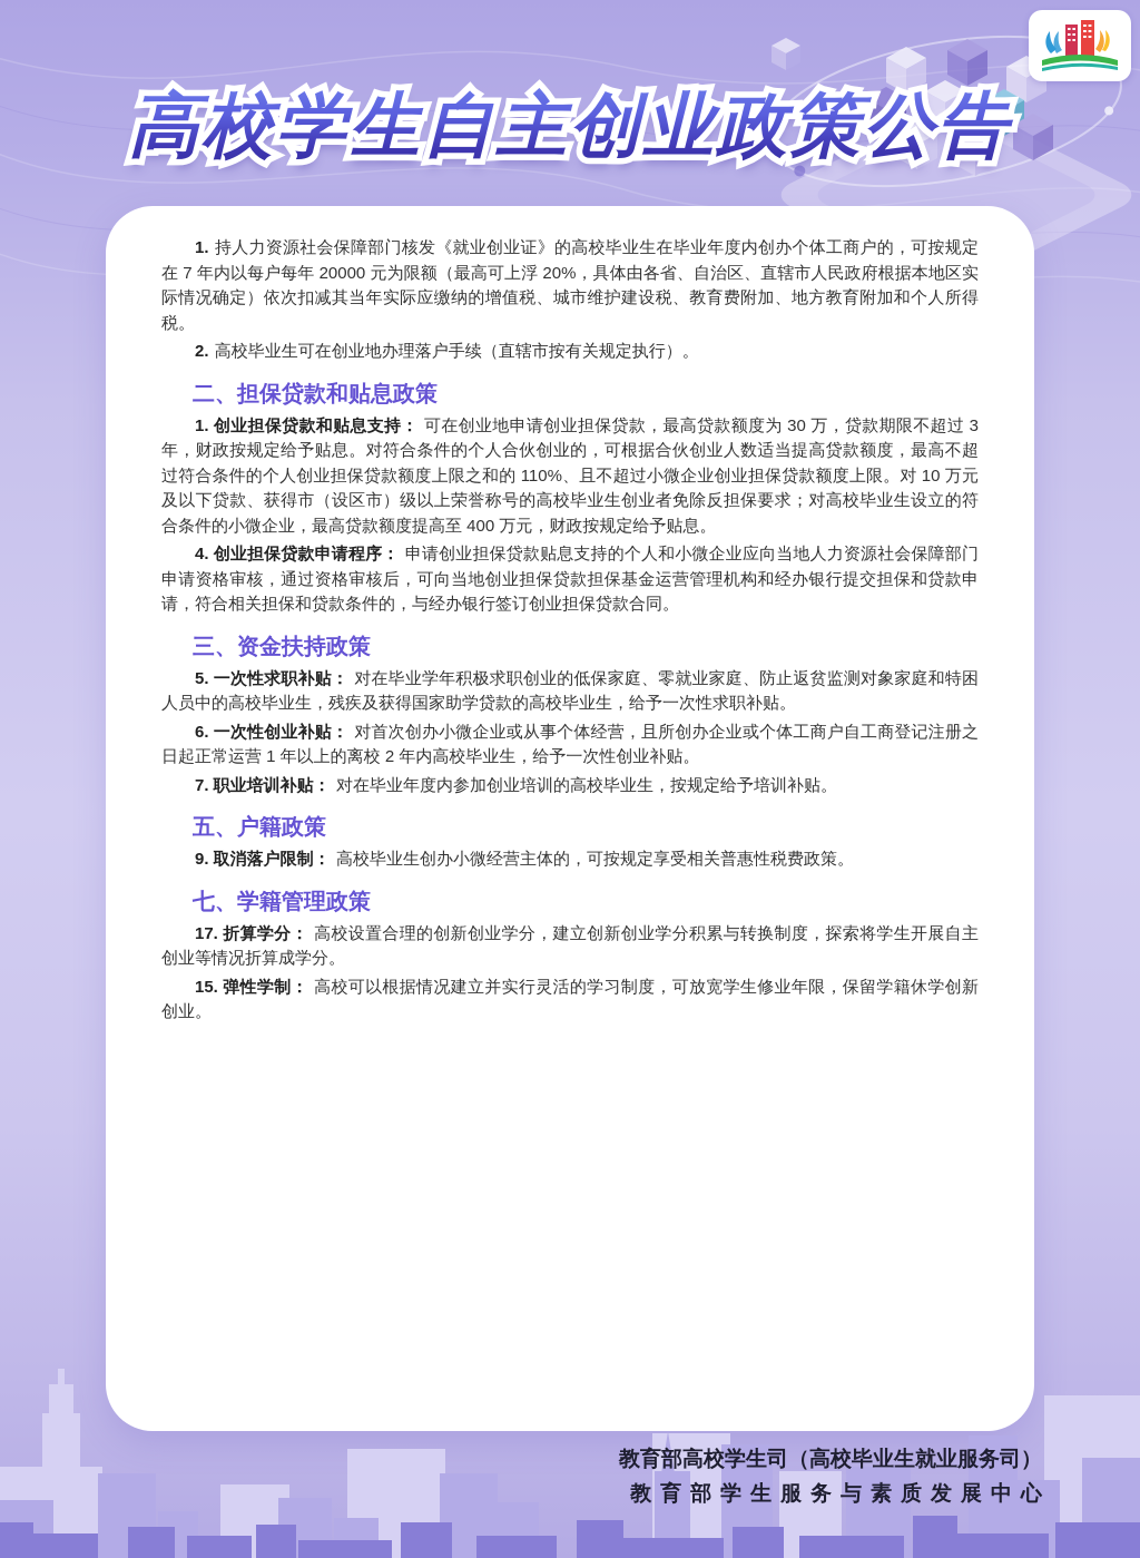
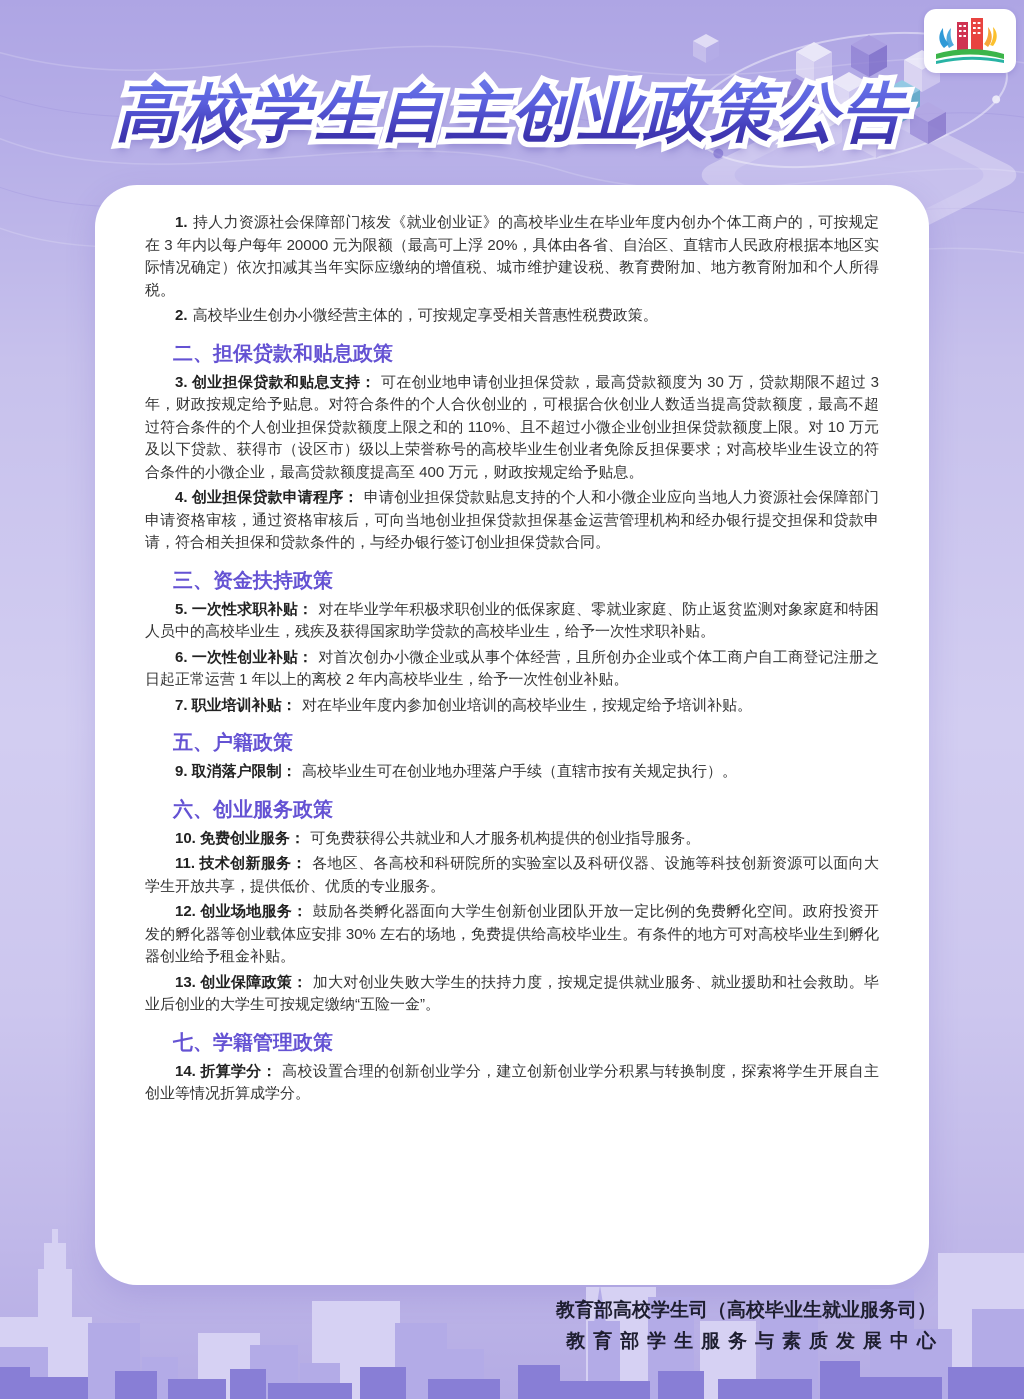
  高校学生自主创业政策公告
- 1. 持人力资源社会保障部门核发《就业创业证》的高校毕业生在毕业年度内创办个体工商户的，可按规定在 7 年内以每户每年 20000 元为限额（最高可上浮 20%，具体由各省、自治区、直辖市人民政府根据本地区实际情况确定）依次扣减其当年实际应缴纳的增值税、城市维护建设税、教育费附加、地方教育附加和个人所得税。
+ 1. 持人力资源社会保障部门核发《就业创业证》的高校毕业生在毕业年度内创办个体工商户的，可按规定在 3 年内以每户每年 20000 元为限额（最高可上浮 20%，具体由各省、自治区、直辖市人民政府根据本地区实际情况确定）依次扣减其当年实际应缴纳的增值税、城市维护建设税、教育费附加、地方教育附加和个人所得税。
- 2. 高校毕业生可在创业地办理落户手续（直辖市按有关规定执行）。
+ 2. 高校毕业生创办小微经营主体的，可按规定享受相关普惠性税费政策。
  二、担保贷款和贴息政策
- 1. 创业担保贷款和贴息支持： 可在创业地申请创业担保贷款，最高贷款额度为 30 万，贷款期限不超过 3 年，财政按规定给予贴息。对符合条件的个人合伙创业的，可根据合伙创业人数适当提高贷款额度，最高不超过符合条件的个人创业担保贷款额度上限之和的 110%、且不超过小微企业创业担保贷款额度上限。对 10 万元及以下贷款、获得市（设区市）级以上荣誉称号的高校毕业生创业者免除反担保要求；对高校毕业生设立的符合条件的小微企业，最高贷款额度提高至 400 万元，财政按规定给予贴息。
+ 3. 创业担保贷款和贴息支持： 可在创业地申请创业担保贷款，最高贷款额度为 30 万，贷款期限不超过 3 年，财政按规定给予贴息。对符合条件的个人合伙创业的，可根据合伙创业人数适当提高贷款额度，最高不超过符合条件的个人创业担保贷款额度上限之和的 110%、且不超过小微企业创业担保贷款额度上限。对 10 万元及以下贷款、获得市（设区市）级以上荣誉称号的高校毕业生创业者免除反担保要求；对高校毕业生设立的符合条件的小微企业，最高贷款额度提高至 400 万元，财政按规定给予贴息。
  4. 创业担保贷款申请程序： 申请创业担保贷款贴息支持的个人和小微企业应向当地人力资源社会保障部门申请资格审核，通过资格审核后，可向当地创业担保贷款担保基金运营管理机构和经办银行提交担保和贷款申请，符合相关担保和贷款条件的，与经办银行签订创业担保贷款合同。
  三、资金扶持政策
  5. 一次性求职补贴： 对在毕业学年积极求职创业的低保家庭、零就业家庭、防止返贫监测对象家庭和特困人员中的高校毕业生，残疾及获得国家助学贷款的高校毕业生，给予一次性求职补贴。
  6. 一次性创业补贴： 对首次创办小微企业或从事个体经营，且所创办企业或个体工商户自工商登记注册之日起正常运营 1 年以上的离校 2 年内高校毕业生，给予一次性创业补贴。
  7. 职业培训补贴： 对在毕业年度内参加创业培训的高校毕业生，按规定给予培训补贴。
  五、户籍政策
- 9. 取消落户限制： 高校毕业生创办小微经营主体的，可按规定享受相关普惠性税费政策。
+ 9. 取消落户限制： 高校毕业生可在创业地办理落户手续（直辖市按有关规定执行）。
+ 六、创业服务政策
+ 10. 免费创业服务： 可免费获得公共就业和人才服务机构提供的创业指导服务。
+ 11. 技术创新服务： 各地区、各高校和科研院所的实验室以及科研仪器、设施等科技创新资源可以面向大学生开放共享，提供低价、优质的专业服务。
+ 12. 创业场地服务： 鼓励各类孵化器面向大学生创新创业团队开放一定比例的免费孵化空间。政府投资开发的孵化器等创业载体应安排 30% 左右的场地，免费提供给高校毕业生。有条件的地方可对高校毕业生到孵化器创业给予租金补贴。
+ 13. 创业保障政策： 加大对创业失败大学生的扶持力度，按规定提供就业服务、就业援助和社会救助。毕业后创业的大学生可按规定缴纳“五险一金”。
  七、学籍管理政策
- 17. 折算学分： 高校设置合理的创新创业学分，建立创新创业学分积累与转换制度，探索将学生开展自主创业等情况折算成学分。
+ 14. 折算学分： 高校设置合理的创新创业学分，建立创新创业学分积累与转换制度，探索将学生开展自主创业等情况折算成学分。
- 15. 弹性学制： 高校可以根据情况建立并实行灵活的学习制度，可放宽学生修业年限，保留学籍休学创新创业。
  教育部高校学生司（高校毕业生就业服务司）
  教育部学生服务与素质发展中心
